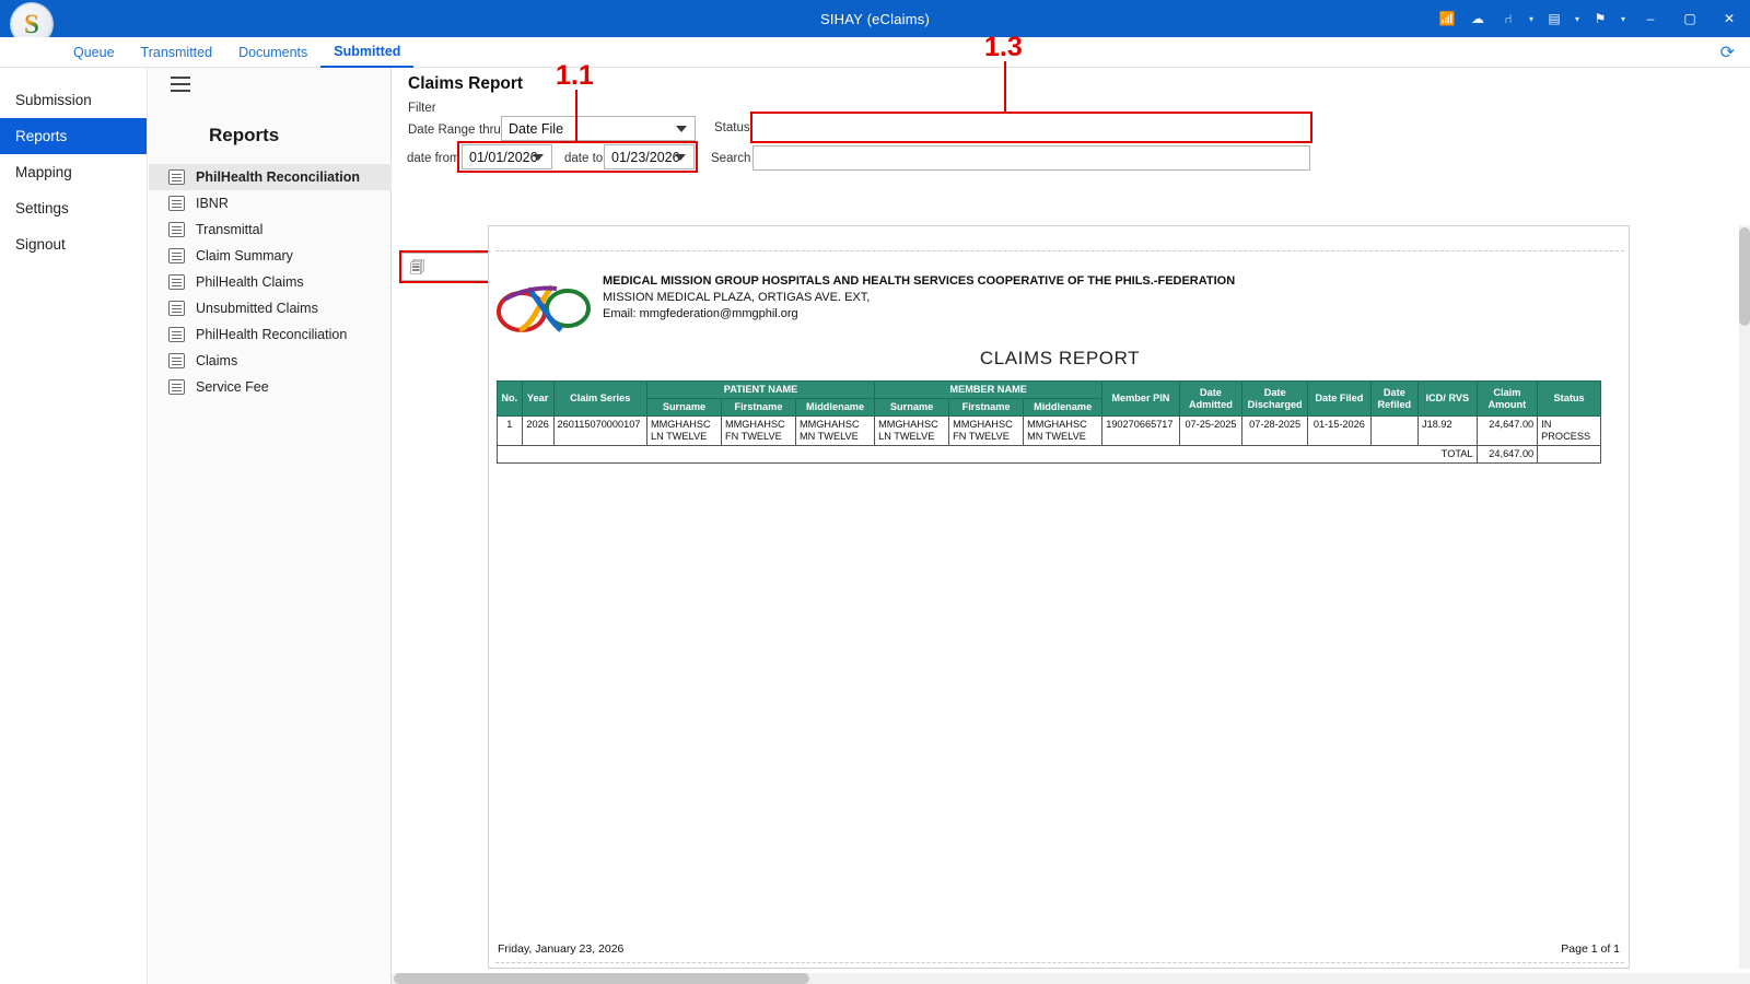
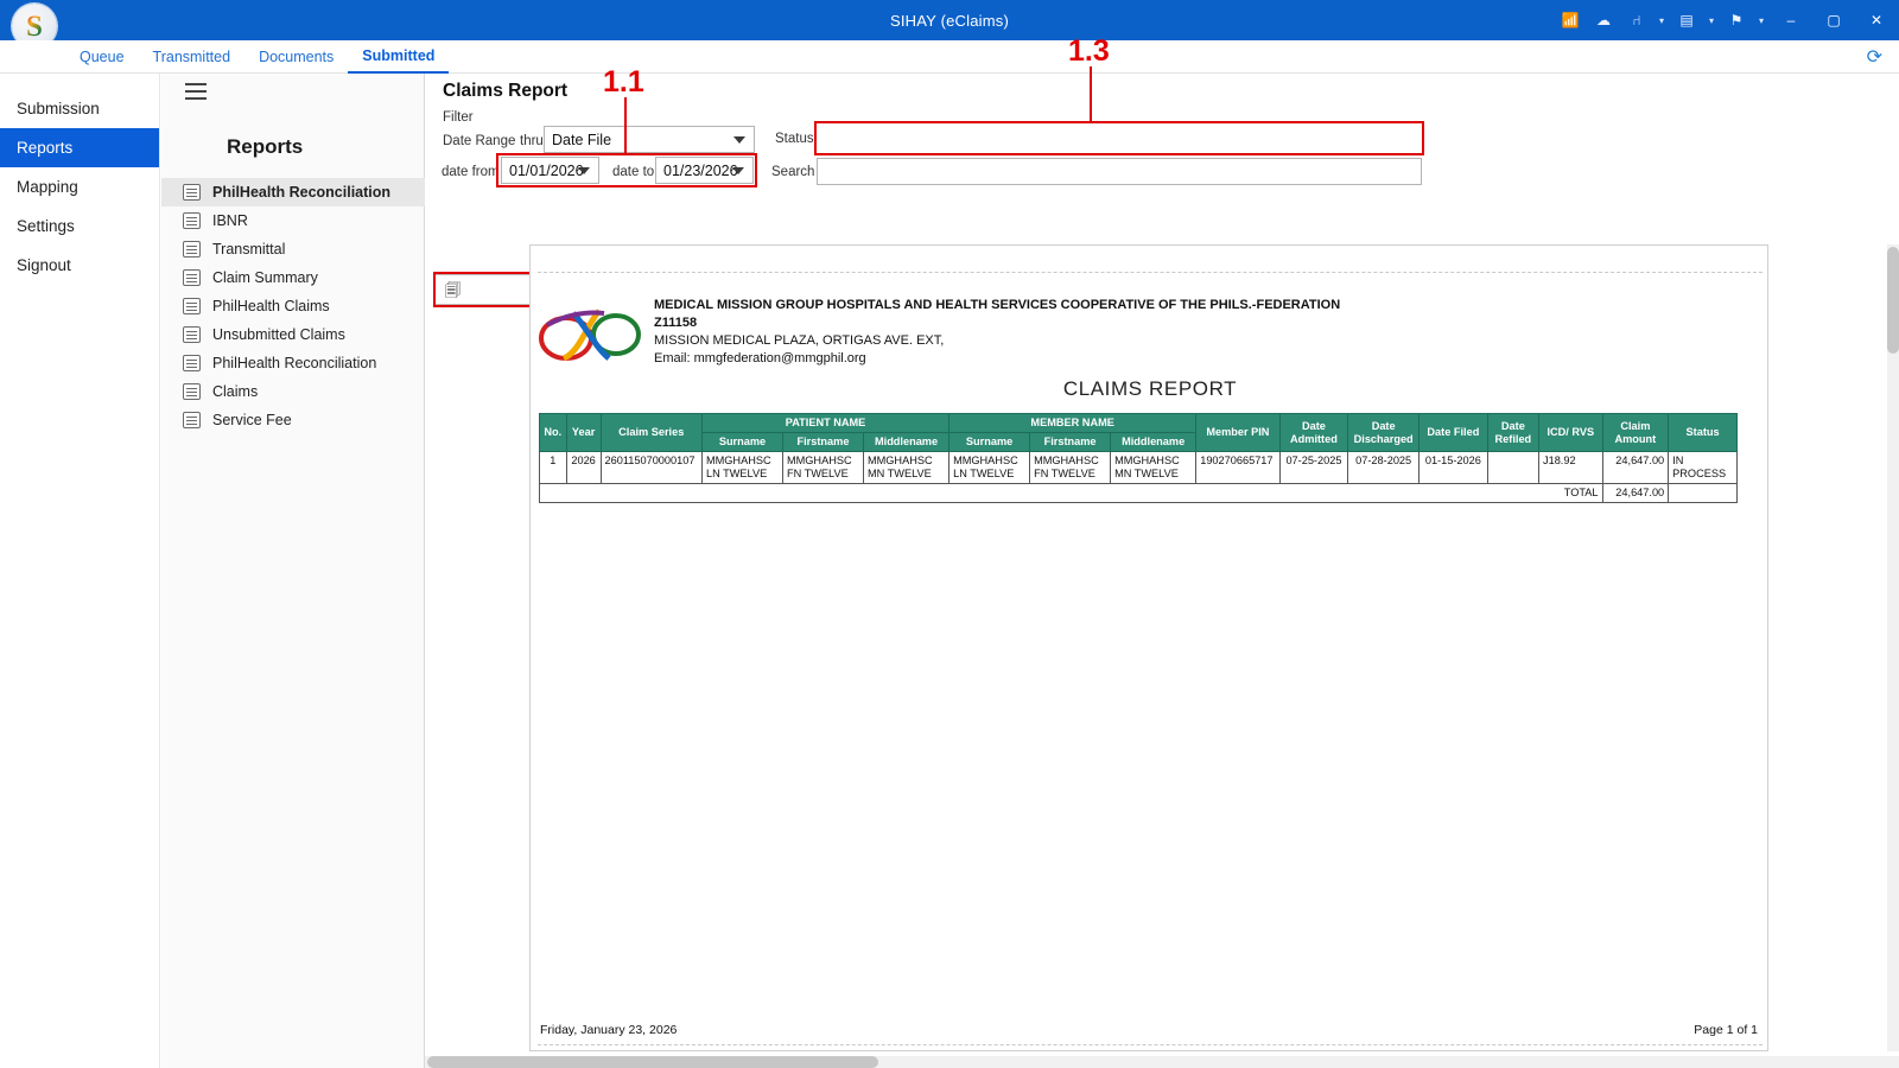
  SIHAY (eClaims)
  📶
  ☁
  ⑁
  ▾
  ▤
  ▾
  ⚑
  ▾
  –
  ▢
  ✕
  S
  Queue
  Transmitted
  Documents
  Submitted
  ⟳
  Submission
  Reports
  Mapping
  Settings
  Signout
  Reports
  PhilHealth Reconciliation
  IBNR
  Transmittal
  Claim Summary
  PhilHealth Claims
  Unsubmitted Claims
  PhilHealth Reconciliation
  Claims
  Service Fee
  Claims Report
  Filter
  Date Range
  thru
  Date File
  date from
  01/01/2026
  date to
  01/23/2026
  Status
  Search
  🗐
  1.1
  1.3
  MEDICAL MISSION GROUP HOSPITALS AND HEALTH SERVICES COOPERATIVE OF THE PHILS.-FEDERATION
+ Z11158
  MISSION MEDICAL PLAZA, ORTIGAS AVE. EXT,
  Email: mmgfederation@mmgphil.org
  CLAIMS REPORT
  No.	Year	Claim Series	PATIENT NAME	MEMBER NAME	Member PIN	Date Admitted	Date Discharged	Date Filed	Date Refiled	ICD/ RVS	Claim Amount	Status
  Surname	Firstname	Middlename	Surname	Firstname	Middlename
  1	2026	260115070000107	MMGHAHSC LN TWELVE	MMGHAHSC FN TWELVE	MMGHAHSC MN TWELVE	MMGHAHSC LN TWELVE	MMGHAHSC FN TWELVE	MMGHAHSC MN TWELVE	190270665717	07-25-2025	07-28-2025	01-15-2026		J18.92	24,647.00	IN PROCESS
  TOTAL	24,647.00
  Friday, January 23, 2026
  Page 1 of 1
